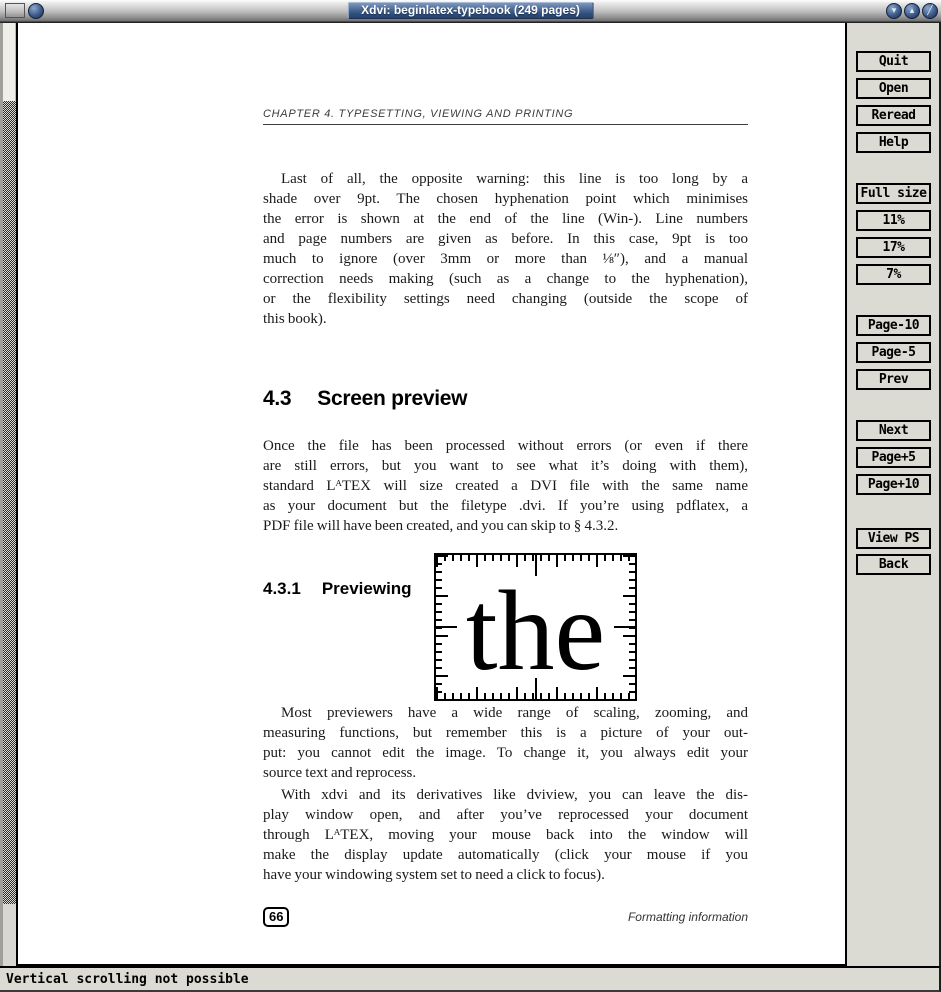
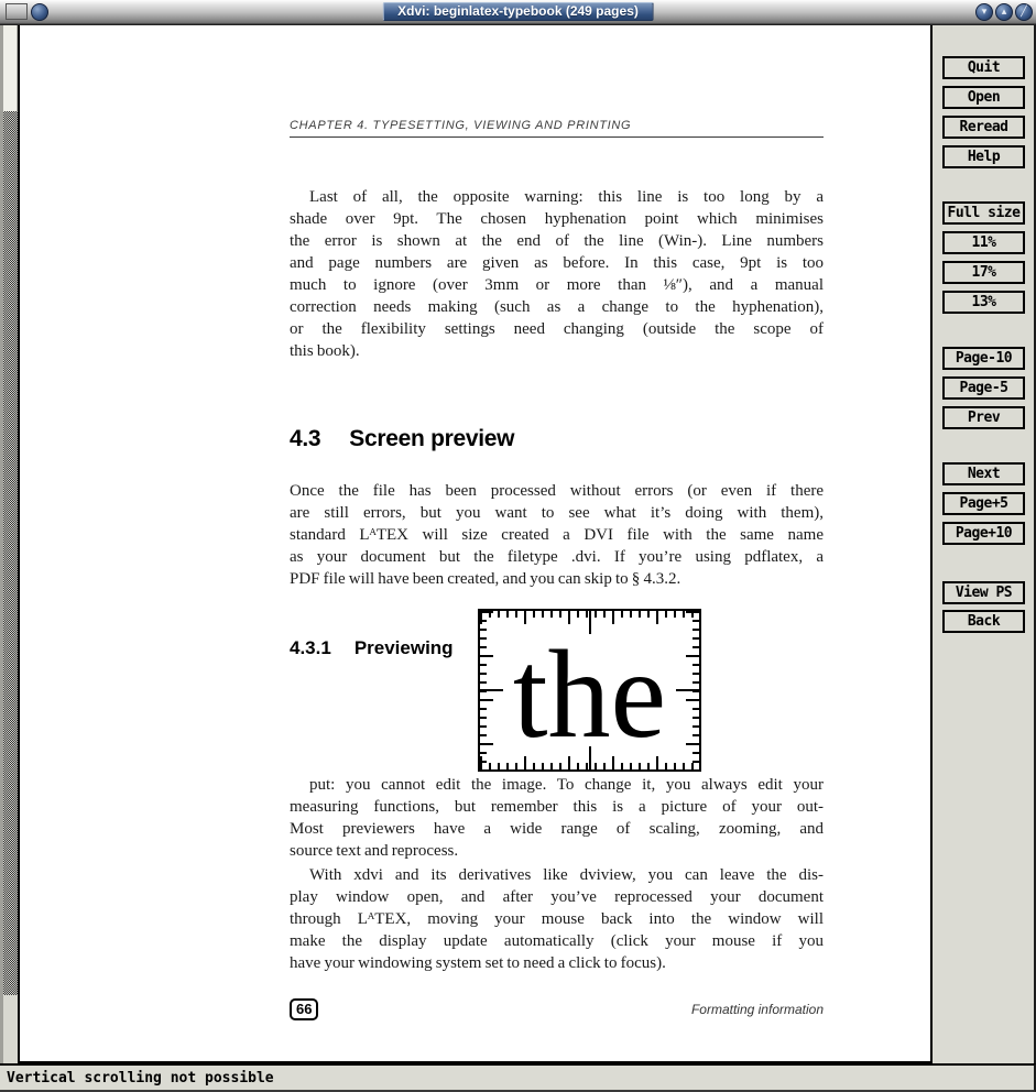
  Xdvi: beginlatex-typebook (249 pages)
  ▾
  ▴
  ╱
  CHAPTER 4. TYPESETTING, VIEWING AND PRINTING
  Last of all, the opposite warning: this line is too long by a
  shade over 9pt. The chosen hyphenation point which minimises
  the error is shown at the end of the line (Win-). Line numbers
  and page numbers are given as before. In this case, 9pt is too
  much to ignore (over 3mm or more than ⅛″), and a manual
  correction needs making (such as a change to the hyphenation),
  or the flexibility settings need changing (outside the scope of
  this book).
  4.3 Screen preview
  Once the file has been processed without errors (or even if there
  are still errors, but you want to see what it’s doing with them),
  standard LᴬTEX will size created a DVI file with the same name
  as your document but the filetype .dvi. If you’re using pdflatex, a
  PDF file will have been created, and you can skip to § 4.3.2.
  4.3.1 Previewing
- Most previewers have a wide range of scaling, zooming, and
+ put: you cannot edit the image. To change it, you always edit your
  measuring functions, but remember this is a picture of your out-
- put: you cannot edit the image. To change it, you always edit your
+ Most previewers have a wide range of scaling, zooming, and
  source text and reprocess.
  With xdvi and its derivatives like dviview, you can leave the dis-
  play window open, and after you’ve reprocessed your document
  through LᴬTEX, moving your mouse back into the window will
  make the display update automatically (click your mouse if you
  have your windowing system set to need a click to focus).
  66
  Formatting information
  the
  Quit
  Open
  Reread
  Help
  Full size
  11%
  17%
- 7%
+ 13%
  Page-10
  Page-5
  Prev
  Next
  Page+5
  Page+10
  View PS
  Back
  Vertical scrolling not possible
